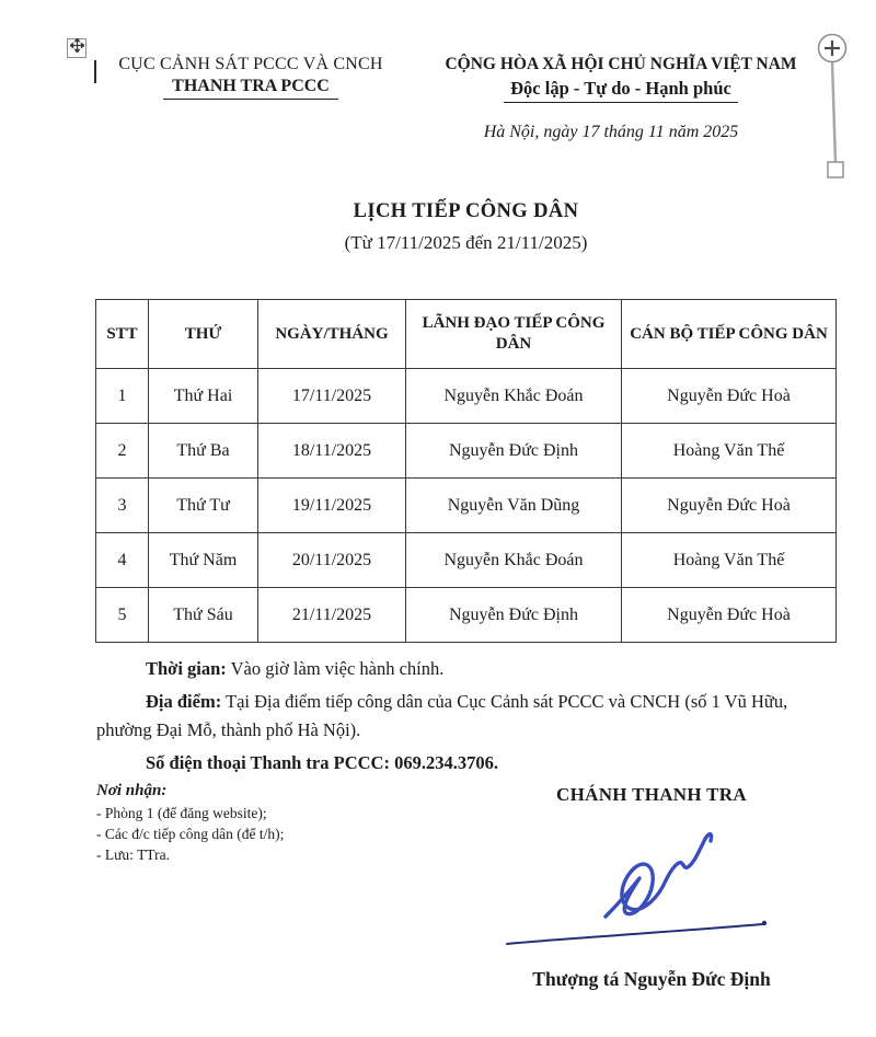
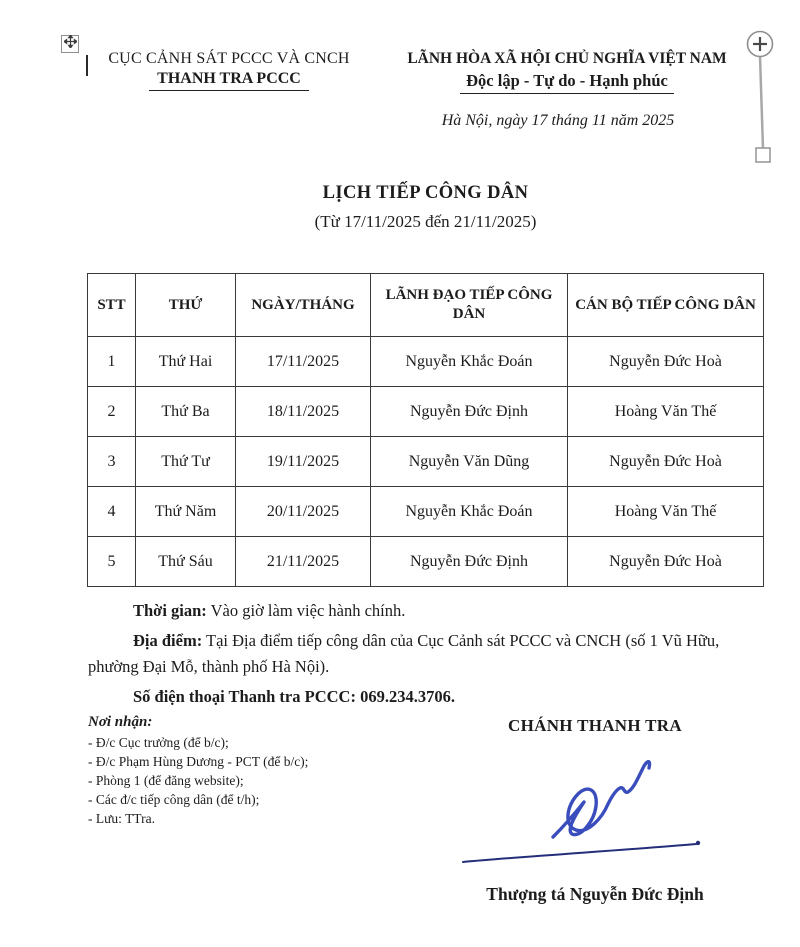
  CỤC CẢNH SÁT PCCC VÀ CNCH
  THANH TRA PCCC
- CỘNG HÒA XÃ HỘI CHỦ NGHĨA VIỆT NAM
+ LÃNH HÒA XÃ HỘI CHỦ NGHĨA VIỆT NAM
  Độc lập - Tự do - Hạnh phúc
  Hà Nội, ngày 17 tháng 11 năm 2025
  LỊCH TIẾP CÔNG DÂN
  (Từ 17/11/2025 đến 21/11/2025)
  STT	THỨ	NGÀY/THÁNG	LÃNH ĐẠO TIẾP CÔNG DÂN	CÁN BỘ TIẾP CÔNG DÂN
  1	Thứ Hai	17/11/2025	Nguyễn Khắc Đoán	Nguyễn Đức Hoà
  2	Thứ Ba	18/11/2025	Nguyễn Đức Định	Hoàng Văn Thế
  3	Thứ Tư	19/11/2025	Nguyễn Văn Dũng	Nguyễn Đức Hoà
  4	Thứ Năm	20/11/2025	Nguyễn Khắc Đoán	Hoàng Văn Thế
  5	Thứ Sáu	21/11/2025	Nguyễn Đức Định	Nguyễn Đức Hoà
  Thời gian: Vào giờ làm việc hành chính.
  Địa điểm: Tại Địa điểm tiếp công dân của Cục Cảnh sát PCCC và CNCH (số 1 Vũ Hữu, phường Đại Mỗ, thành phố Hà Nội).
  Số điện thoại Thanh tra PCCC: 069.234.3706.
  Nơi nhận:
+ - Đ/c Cục trưởng (để b/c);
+ - Đ/c Phạm Hùng Dương - PCT (để b/c);
  - Phòng 1 (để đăng website);
  - Các đ/c tiếp công dân (để t/h);
  - Lưu: TTra.
  CHÁNH THANH TRA
  Thượng tá Nguyễn Đức Định
